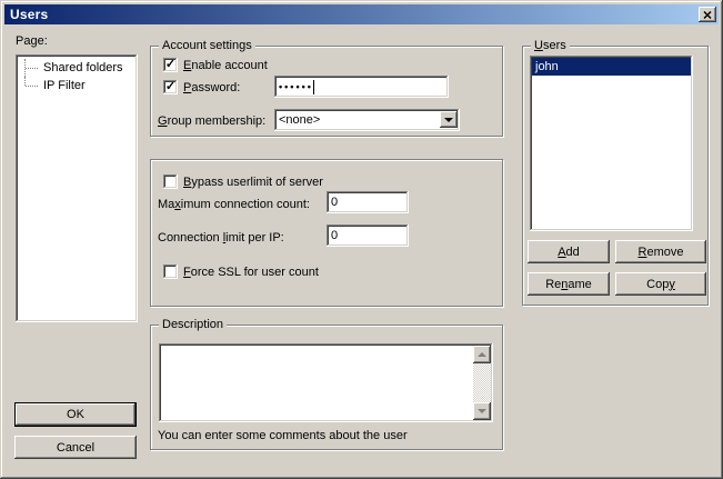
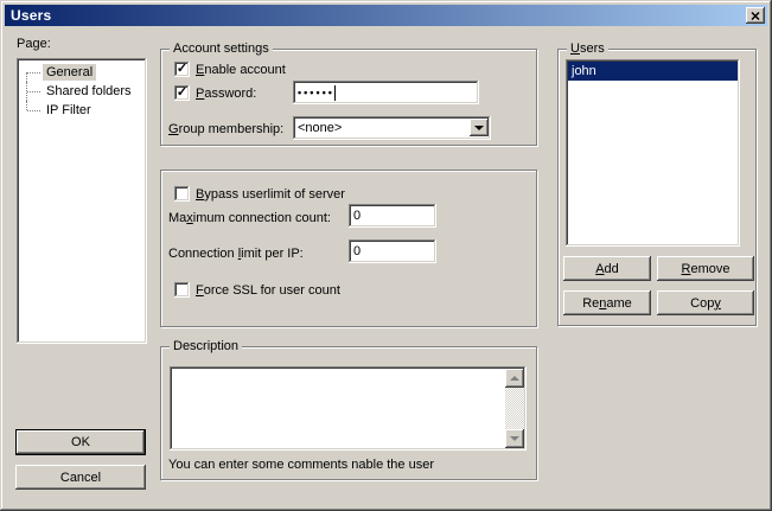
  Users
  Page:
+ General
  Shared folders
  IP Filter
  OK
  Cancel
  Account settings
  ✓
  Enable account
  ✓
  Password:
  ••••••
  Group membership:
  <none>
  Bypass userlimit of server
  Maximum connection count:
  0
  Connection limit per IP:
  0
  Force SSL for user count
  Description
- You can enter some comments about the user
+ You can enter some comments nable the user
  Users
  john
  Add
  Remove
  Rename
  Copy
